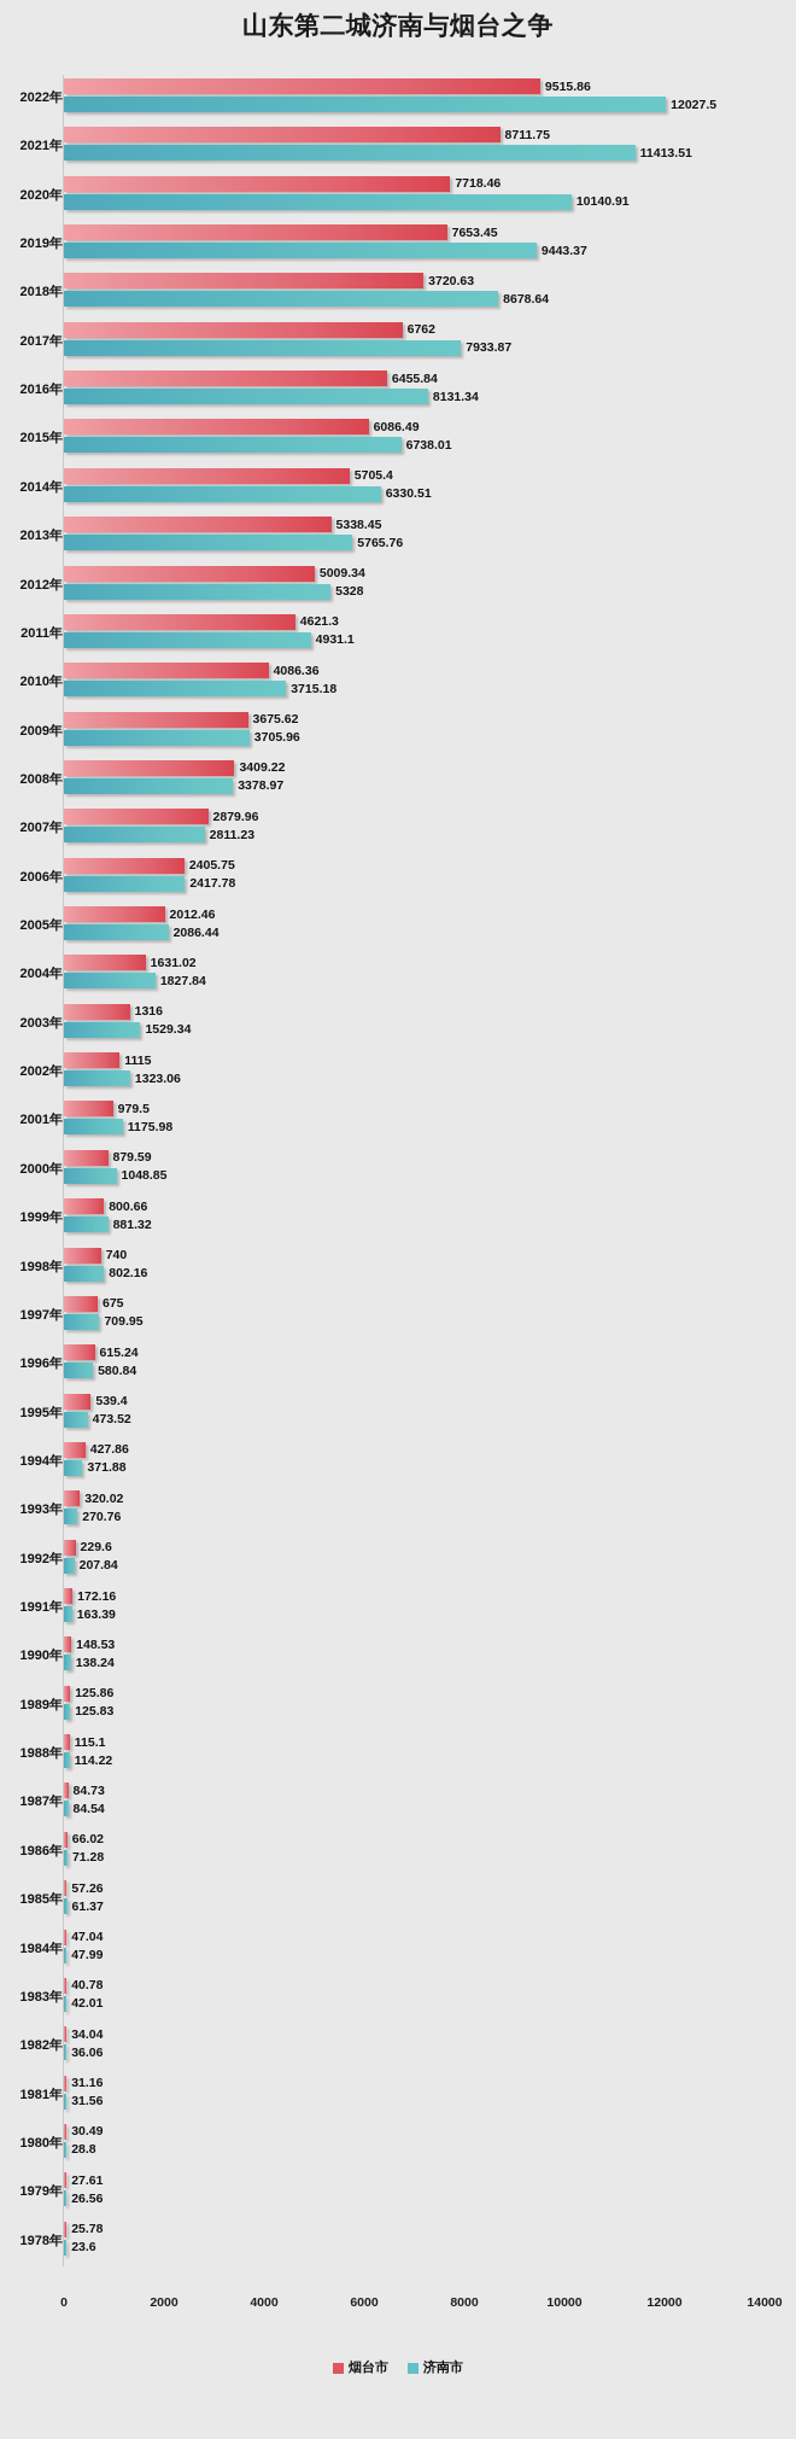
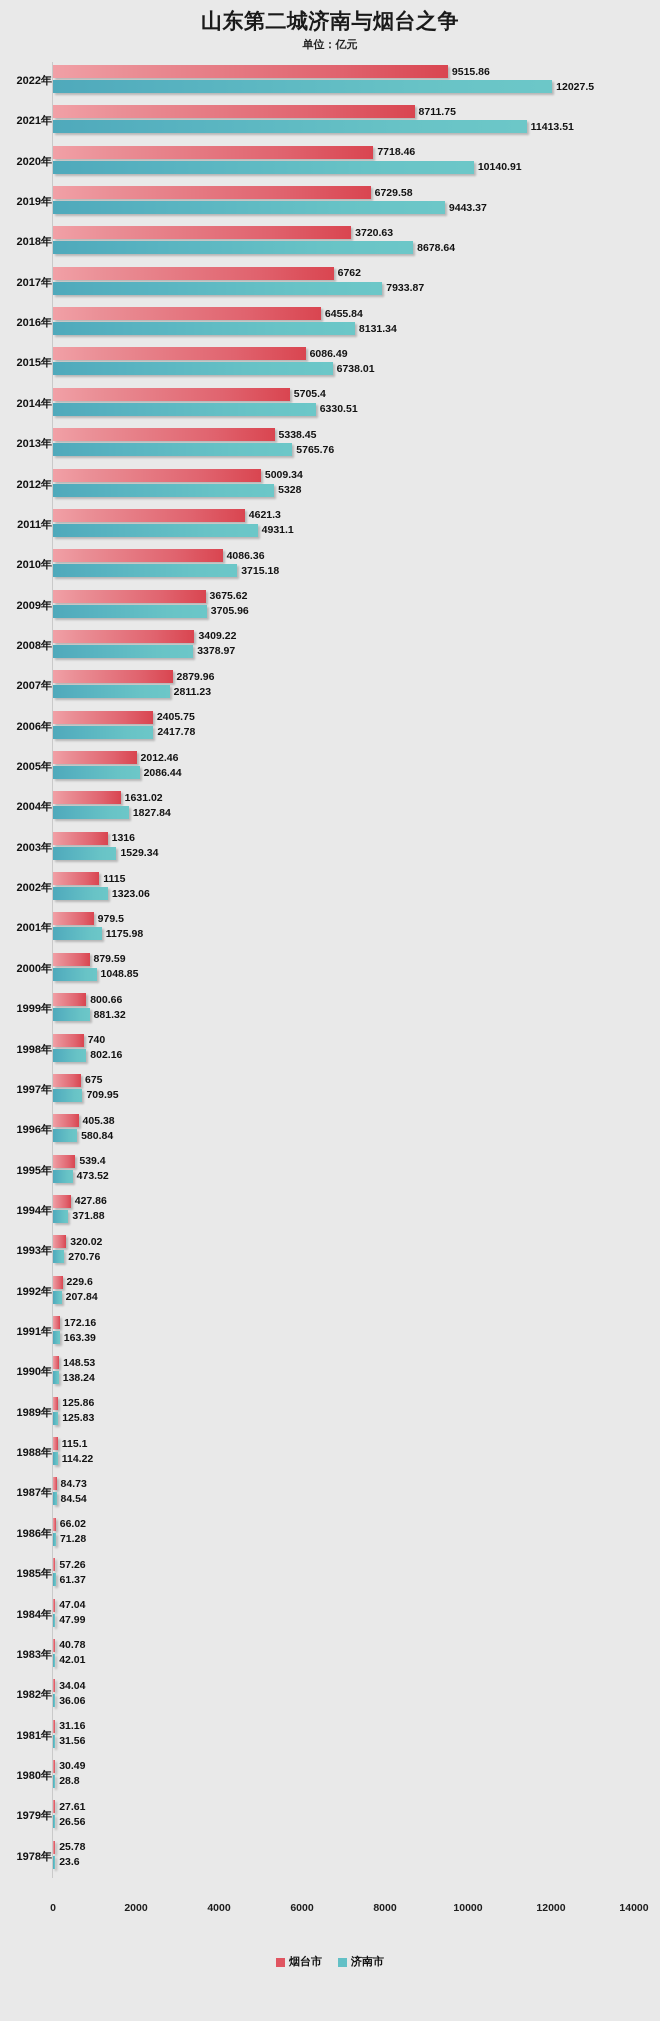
  山东第二城济南与烟台之争
+ 单位：亿元
  2022年
  9515.86
  12027.5
  2021年
  8711.75
  11413.51
  2020年
  7718.46
  10140.91
  2019年
- 7653.45
+ 6729.58
  9443.37
  2018年
  3720.63
  8678.64
  2017年
  6762
  7933.87
  2016年
  6455.84
  8131.34
  2015年
  6086.49
  6738.01
  2014年
  5705.4
  6330.51
  2013年
  5338.45
  5765.76
  2012年
  5009.34
  5328
  2011年
  4621.3
  4931.1
  2010年
  4086.36
  3715.18
  2009年
  3675.62
  3705.96
  2008年
  3409.22
  3378.97
  2007年
  2879.96
  2811.23
  2006年
  2405.75
  2417.78
  2005年
  2012.46
  2086.44
  2004年
  1631.02
  1827.84
  2003年
  1316
  1529.34
  2002年
  1115
  1323.06
  2001年
  979.5
  1175.98
  2000年
  879.59
  1048.85
  1999年
  800.66
  881.32
  1998年
  740
  802.16
  1997年
  675
  709.95
  1996年
- 615.24
+ 405.38
  580.84
  1995年
  539.4
  473.52
  1994年
  427.86
  371.88
  1993年
  320.02
  270.76
  1992年
  229.6
  207.84
  1991年
  172.16
  163.39
  1990年
  148.53
  138.24
  1989年
  125.86
  125.83
  1988年
  115.1
  114.22
  1987年
  84.73
  84.54
  1986年
  66.02
  71.28
  1985年
  57.26
  61.37
  1984年
  47.04
  47.99
  1983年
  40.78
  42.01
  1982年
  34.04
  36.06
  1981年
  31.16
  31.56
  1980年
  30.49
  28.8
  1979年
  27.61
  26.56
  1978年
  25.78
  23.6
  0
  2000
  4000
  6000
  8000
  10000
  12000
  14000
  烟台市
  济南市
